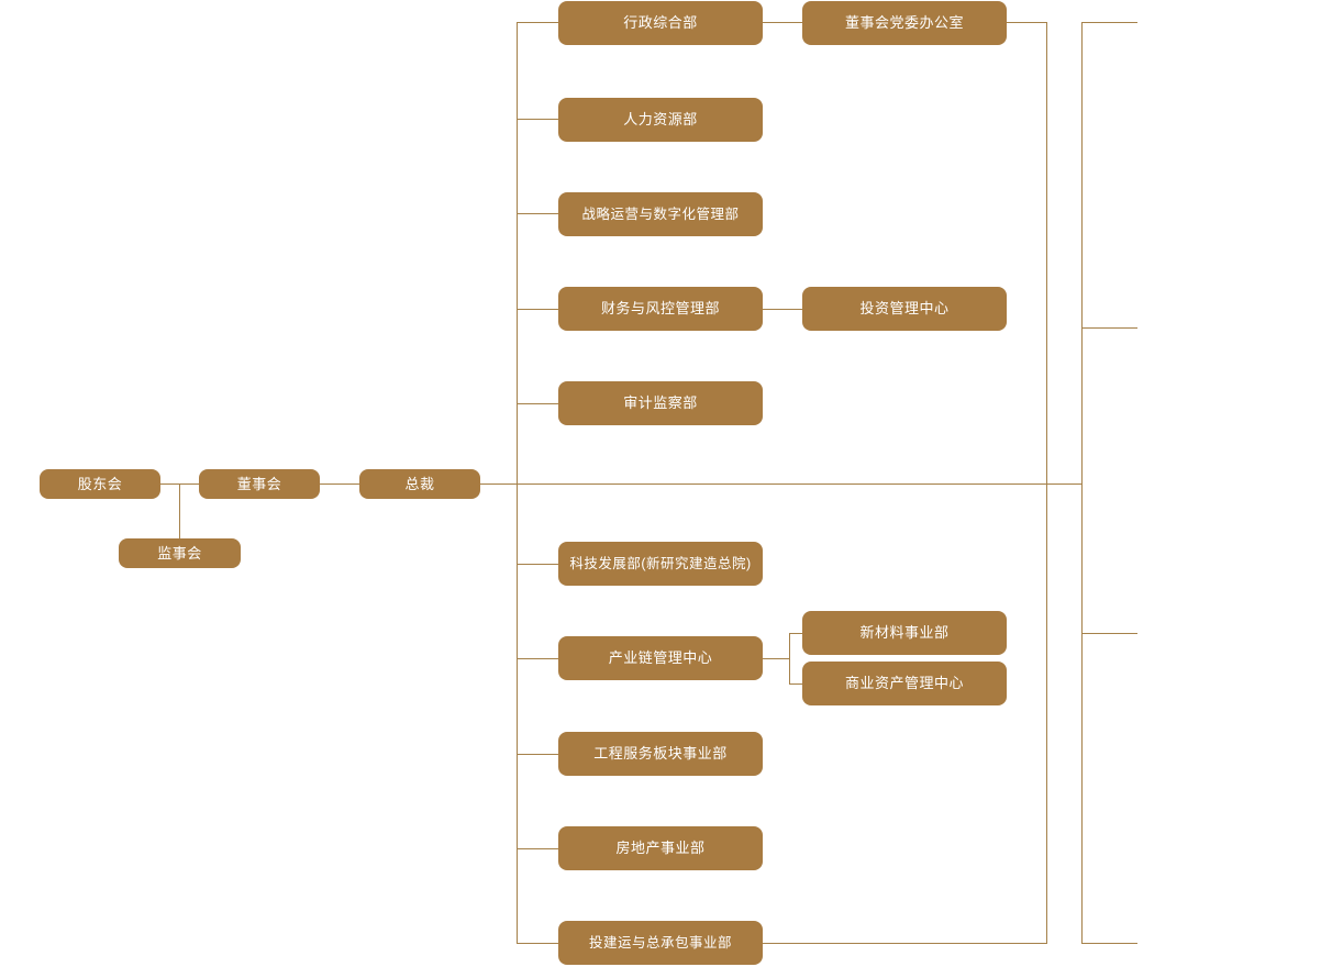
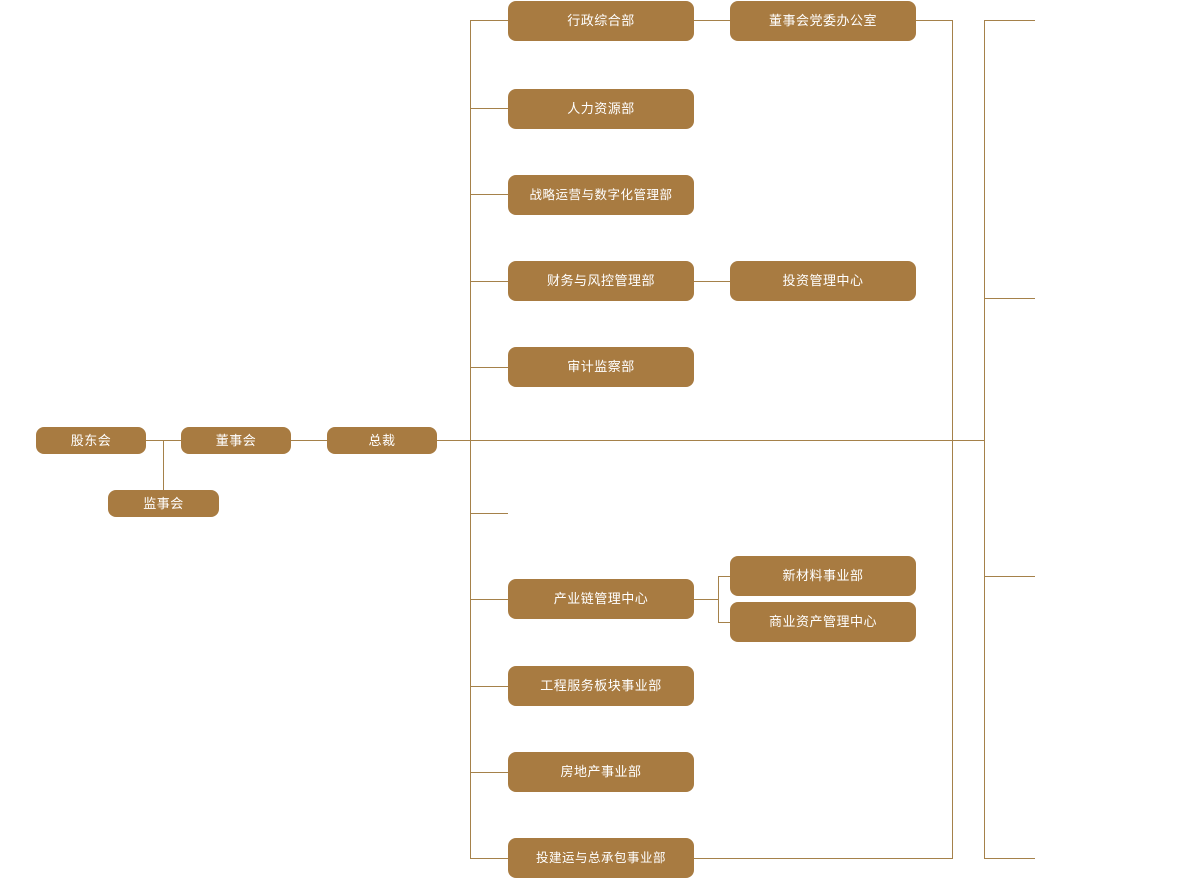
  股东会
  董事会
  总裁
  监事会
  行政综合部
  董事会党委办公室
  人力资源部
  战略运营与数字化管理部
  财务与风控管理部
  投资管理中心
  审计监察部
- 科技发展部(新研究建造总院)
  产业链管理中心
  新材料事业部
  商业资产管理中心
  工程服务板块事业部
  房地产事业部
  投建运与总承包事业部
